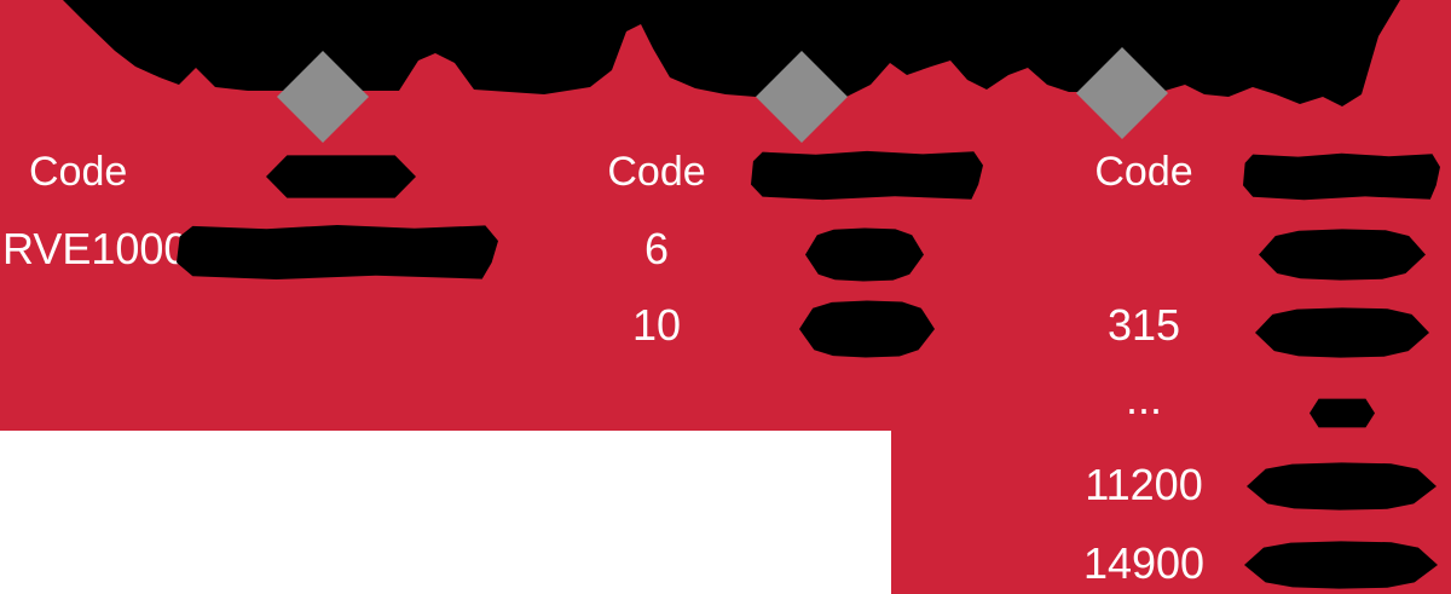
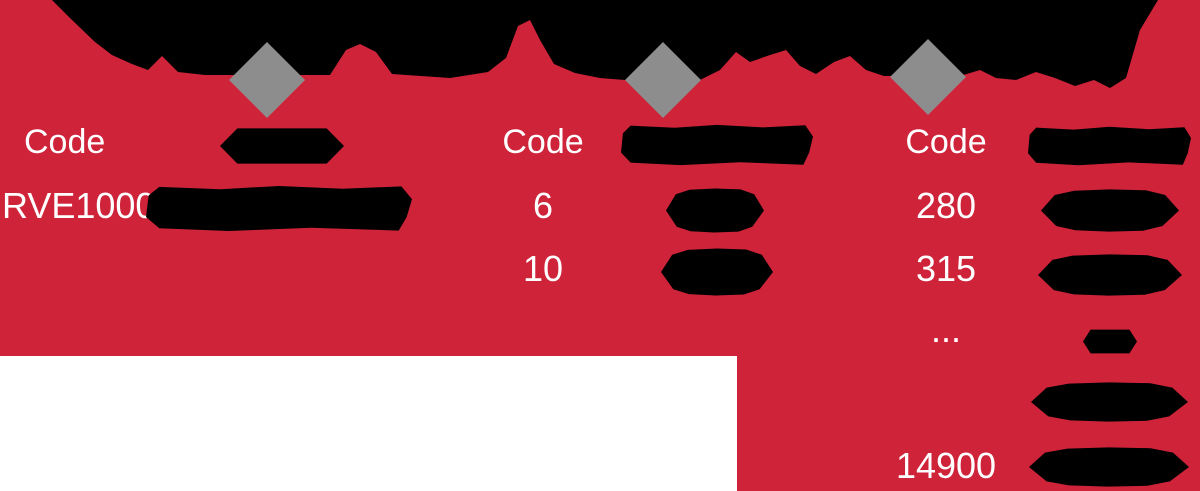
  Code
  RVE1000
  Code
  6
  10
  Code
+ 280
  315
  ...
- 11200
  14900
